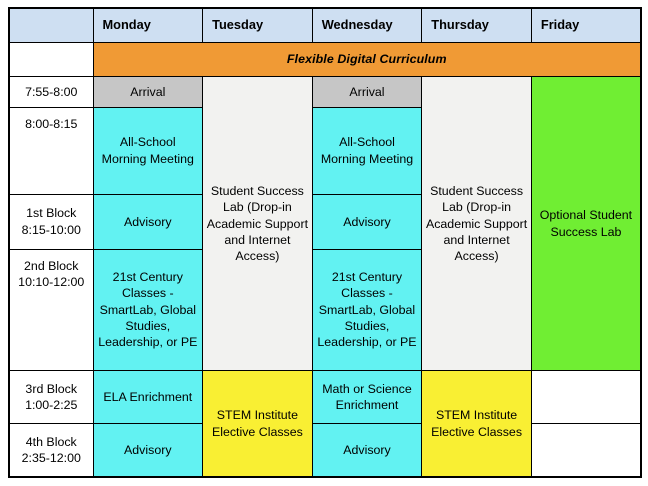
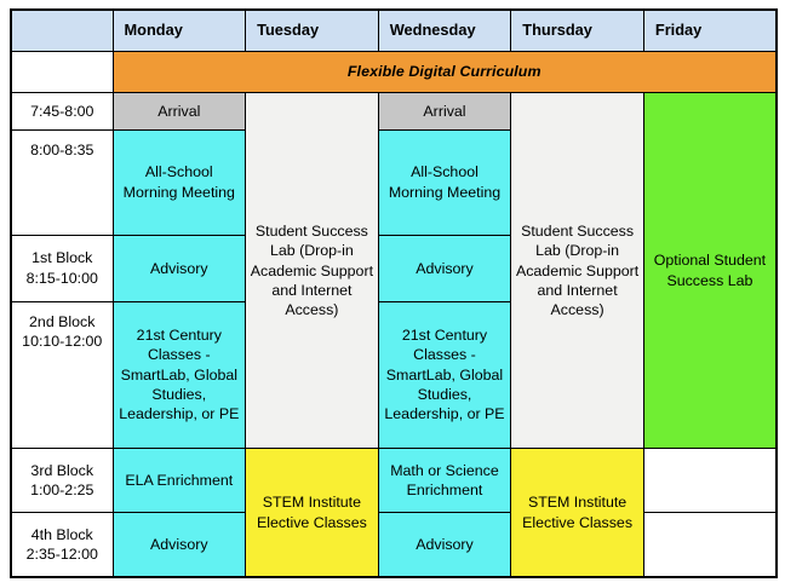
  	Monday	Tuesday	Wednesday	Thursday	Friday
  	Flexible Digital Curriculum
- 7:55-8:00	Arrival	Student Success Lab (Drop-in Academic Support and Internet Access)	Arrival	Student Success Lab (Drop-in Academic Support and Internet Access)	Optional Student Success Lab
+ 7:45-8:00	Arrival	Student Success Lab (Drop-in Academic Support and Internet Access)	Arrival	Student Success Lab (Drop-in Academic Support and Internet Access)	Optional Student Success Lab
- 8:00-8:15	All-School Morning Meeting	All-School Morning Meeting
+ 8:00-8:35	All-School Morning Meeting	All-School Morning Meeting
  1st Block 8:15-10:00	Advisory	Advisory
  2nd Block 10:10-12:00	21st Century Classes - SmartLab, Global Studies, Leadership, or PE	21st Century Classes - SmartLab, Global Studies, Leadership, or PE
  3rd Block 1:00-2:25	ELA Enrichment	STEM Institute Elective Classes	Math or Science Enrichment	STEM Institute Elective Classes
  4th Block 2:35-12:00	Advisory	Advisory
